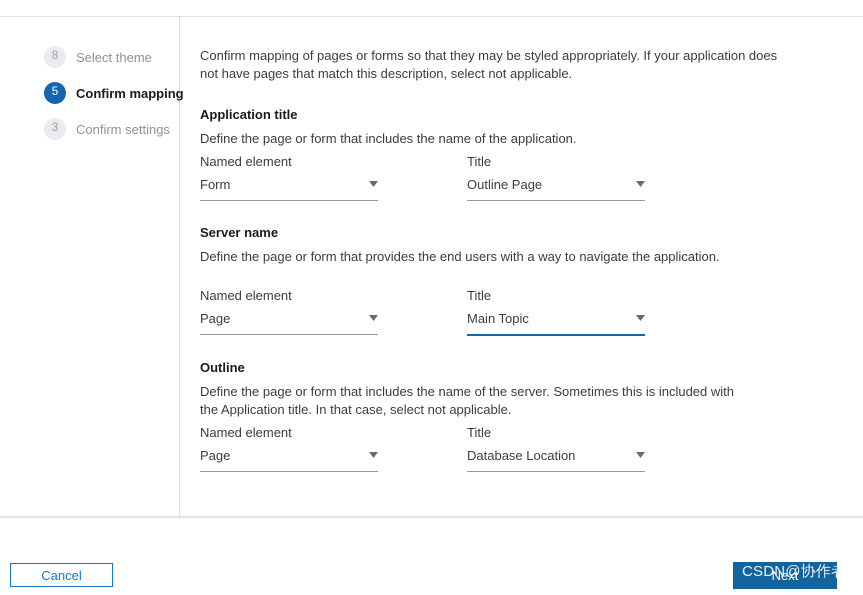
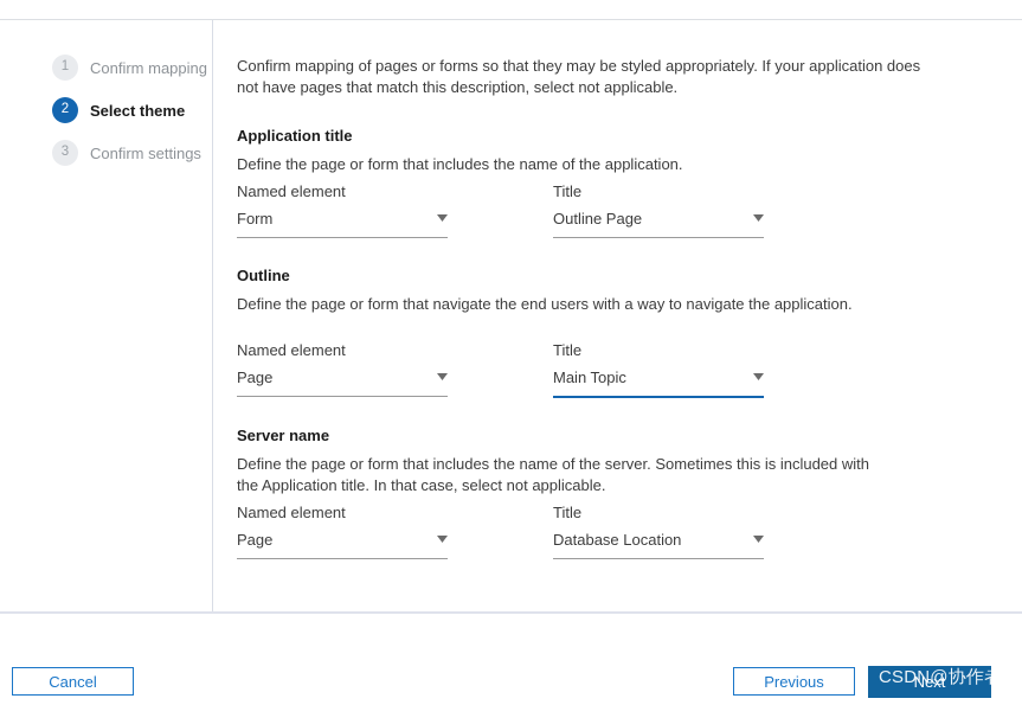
- 8
+ 1
- Select theme
+ Confirm mapping
- 5
+ 2
- Confirm mapping
+ Select theme
  3
  Confirm settings
  Confirm mapping of pages or forms so that they may be styled appropriately. If your application does not have pages that match this description, select not applicable.
  Application title
  Define the page or form that includes the name of the application.
  Named element
  Form
  Title
  Outline Page
- Server name
+ Outline
- Define the page or form that provides the end users with a way to navigate the application.
+ Define the page or form that navigate the end users with a way to navigate the application.
  Named element
  Page
  Title
  Main Topic
- Outline
+ Server name
  Define the page or form that includes the name of the server. Sometimes this is included with the Application title. In that case, select not applicable.
  Named element
  Page
  Title
  Database Location
  Cancel
+ Previous
  Next
  CSDN@协作者
